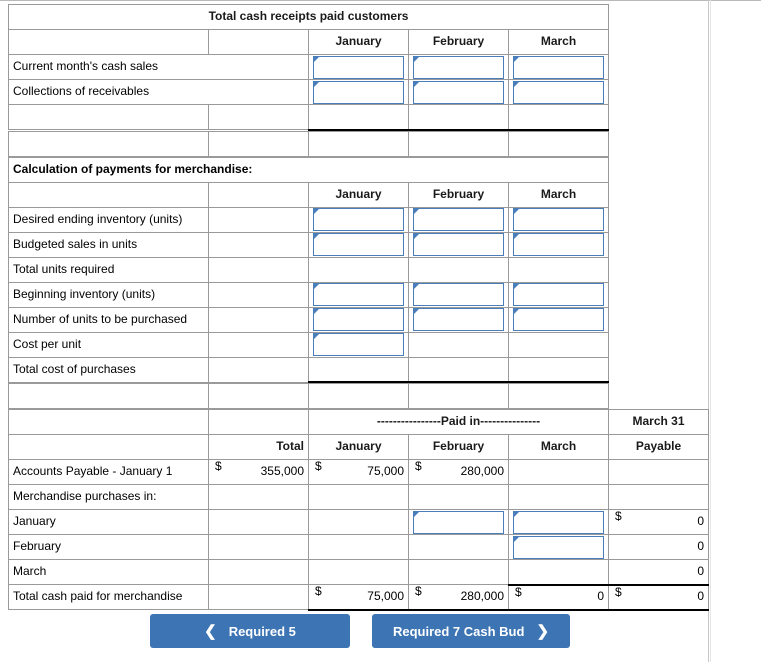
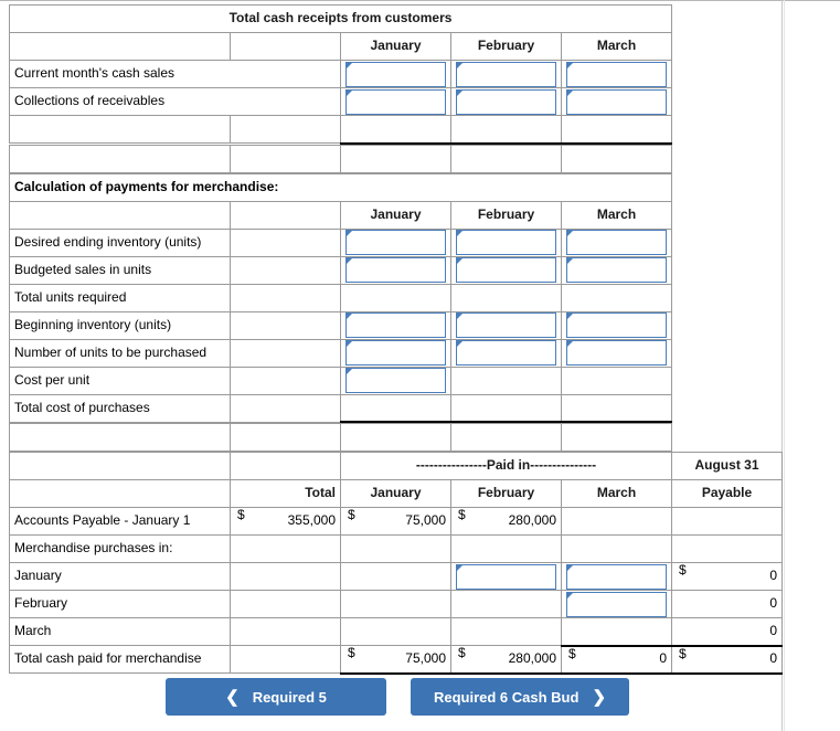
- Total cash receipts paid customers
+ Total cash receipts from customers
  		January	February	March
  Current month's cash sales
  Collections of receivables
  Calculation of payments for merchandise:
  		January	February	March
  Desired ending inventory (units)
  Budgeted sales in units
  Total units required
  Beginning inventory (units)
  Number of units to be purchased
  Cost per unit
  Total cost of purchases
- 		----------------Paid in---------------	March 31
+ 		----------------Paid in---------------	August 31
  	Total	January	February	March	Payable
  Accounts Payable - January 1	$ 355,000	$ 75,000	$ 280,000
  Merchandise purchases in:
  January					$ 0
  February					0
  March					0
  Total cash paid for merchandise		$ 75,000	$ 280,000	$ 0	$ 0
  ❮
  Required 5
- Required 7 Cash Bud
+ Required 6 Cash Bud
  ❯
